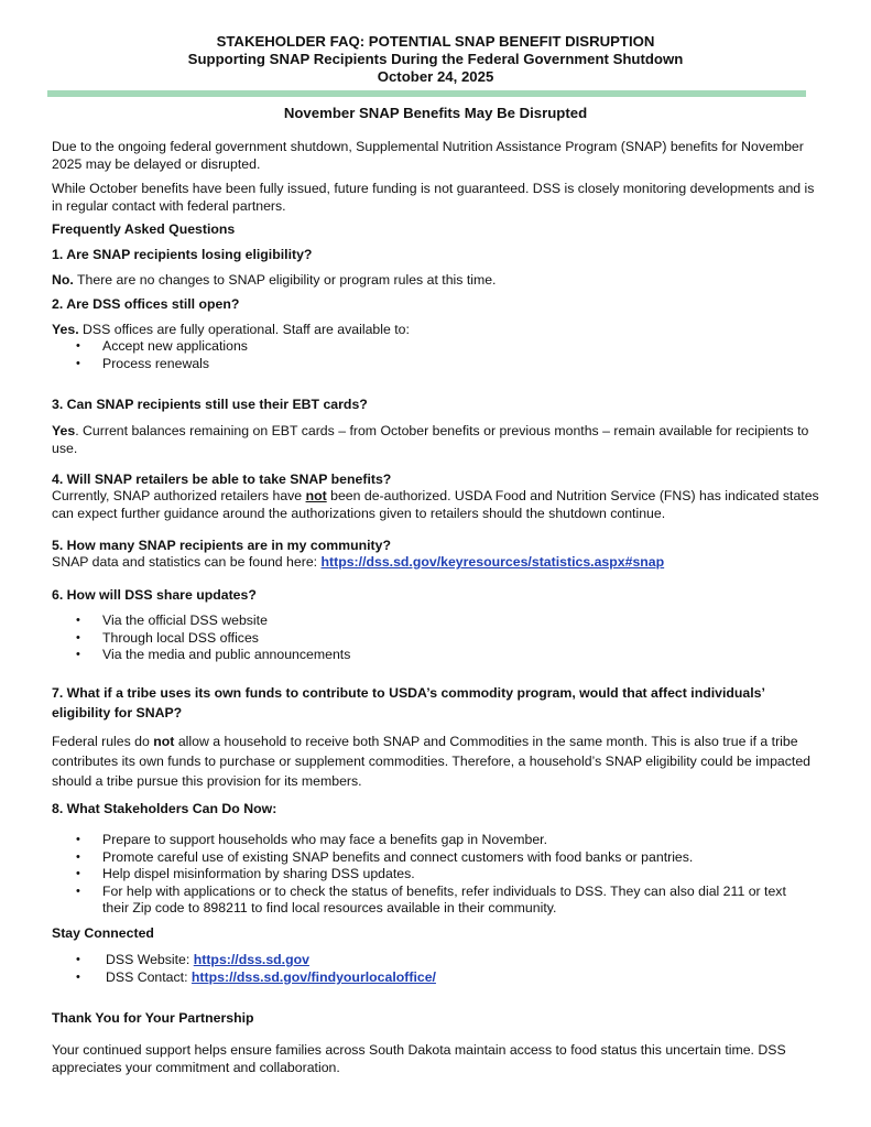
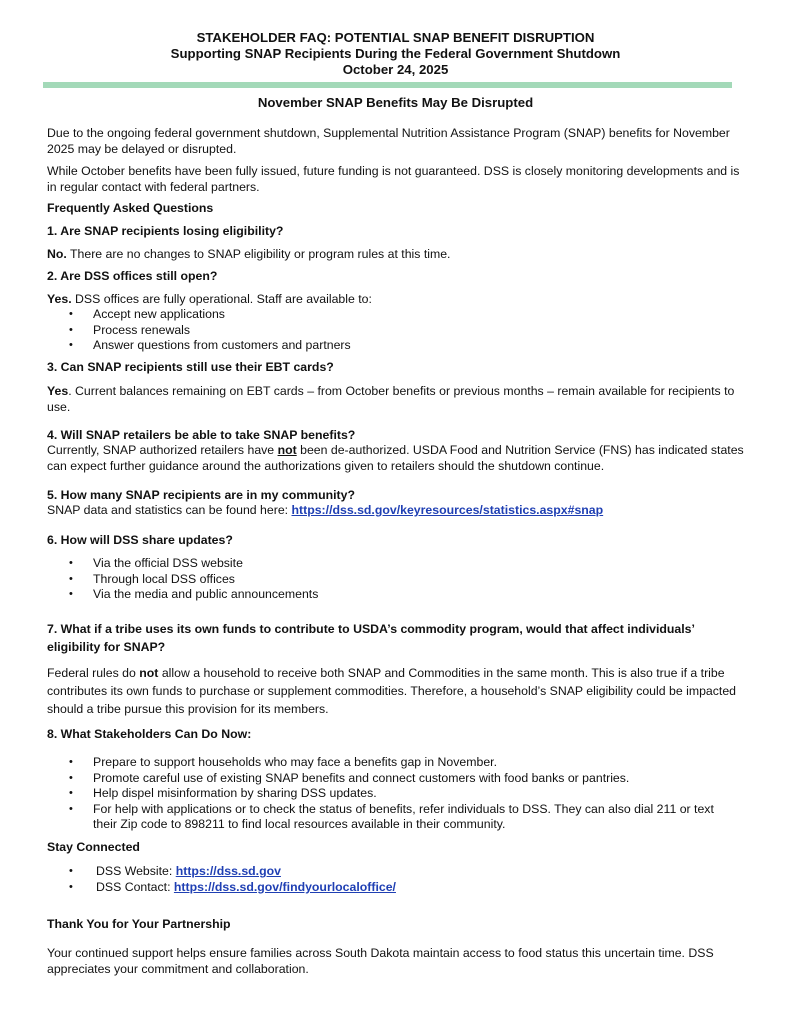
  STAKEHOLDER FAQ: POTENTIAL SNAP BENEFIT DISRUPTION
  Supporting SNAP Recipients During the Federal Government Shutdown
  October 24, 2025
  November SNAP Benefits May Be Disrupted
  Due to the ongoing federal government shutdown, Supplemental Nutrition Assistance Program (SNAP) benefits for November 2025 may be delayed or disrupted.
  While October benefits have been fully issued, future funding is not guaranteed. DSS is closely monitoring developments and is in regular contact with federal partners.
  Frequently Asked Questions
  1. Are SNAP recipients losing eligibility?
  No. There are no changes to SNAP eligibility or program rules at this time.
  2. Are DSS offices still open?
  Yes. DSS offices are fully operational. Staff are available to:
  Accept new applications
  Process renewals
+ Answer questions from customers and partners
  3. Can SNAP recipients still use their EBT cards?
  Yes. Current balances remaining on EBT cards – from October benefits or previous months – remain available for recipients to use.
  4. Will SNAP retailers be able to take SNAP benefits?
  Currently, SNAP authorized retailers have not been de-authorized. USDA Food and Nutrition Service (FNS) has indicated states can expect further guidance around the authorizations given to retailers should the shutdown continue.
  5. How many SNAP recipients are in my community?
  SNAP data and statistics can be found here: https://dss.sd.gov/keyresources/statistics.aspx#snap
  6. How will DSS share updates?
  Via the official DSS website
  Through local DSS offices
  Via the media and public announcements
  7. What if a tribe uses its own funds to contribute to USDA’s commodity program, would that affect individuals’ eligibility for SNAP?
  Federal rules do not allow a household to receive both SNAP and Commodities in the same month. This is also true if a tribe contributes its own funds to purchase or supplement commodities. Therefore, a household’s SNAP eligibility could be impacted should a tribe pursue this provision for its members.
  8. What Stakeholders Can Do Now:
  Prepare to support households who may face a benefits gap in November.
  Promote careful use of existing SNAP benefits and connect customers with food banks or pantries.
  Help dispel misinformation by sharing DSS updates.
  For help with applications or to check the status of benefits, refer individuals to DSS. They can also dial 211 or text their Zip code to 898211 to find local resources available in their community.
  Stay Connected
  DSS Website: https://dss.sd.gov
  DSS Contact: https://dss.sd.gov/findyourlocaloffice/
  Thank You for Your Partnership
  Your continued support helps ensure families across South Dakota maintain access to food status this uncertain time. DSS appreciates your commitment and collaboration.
